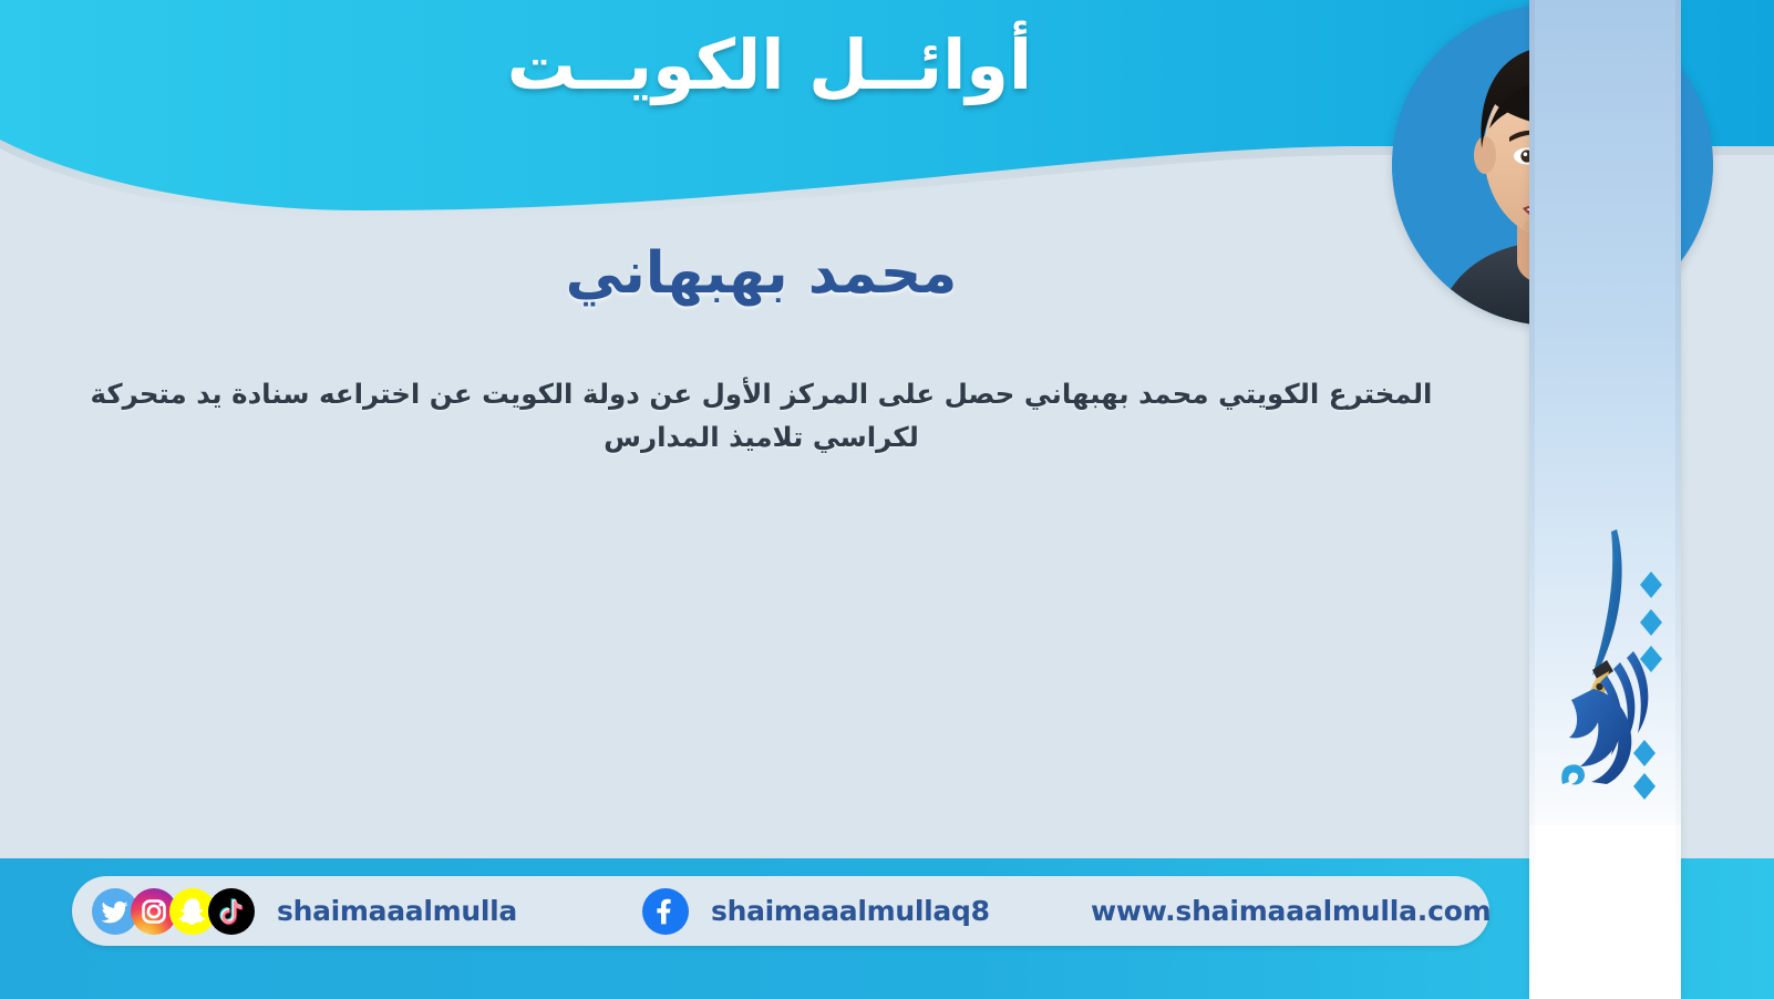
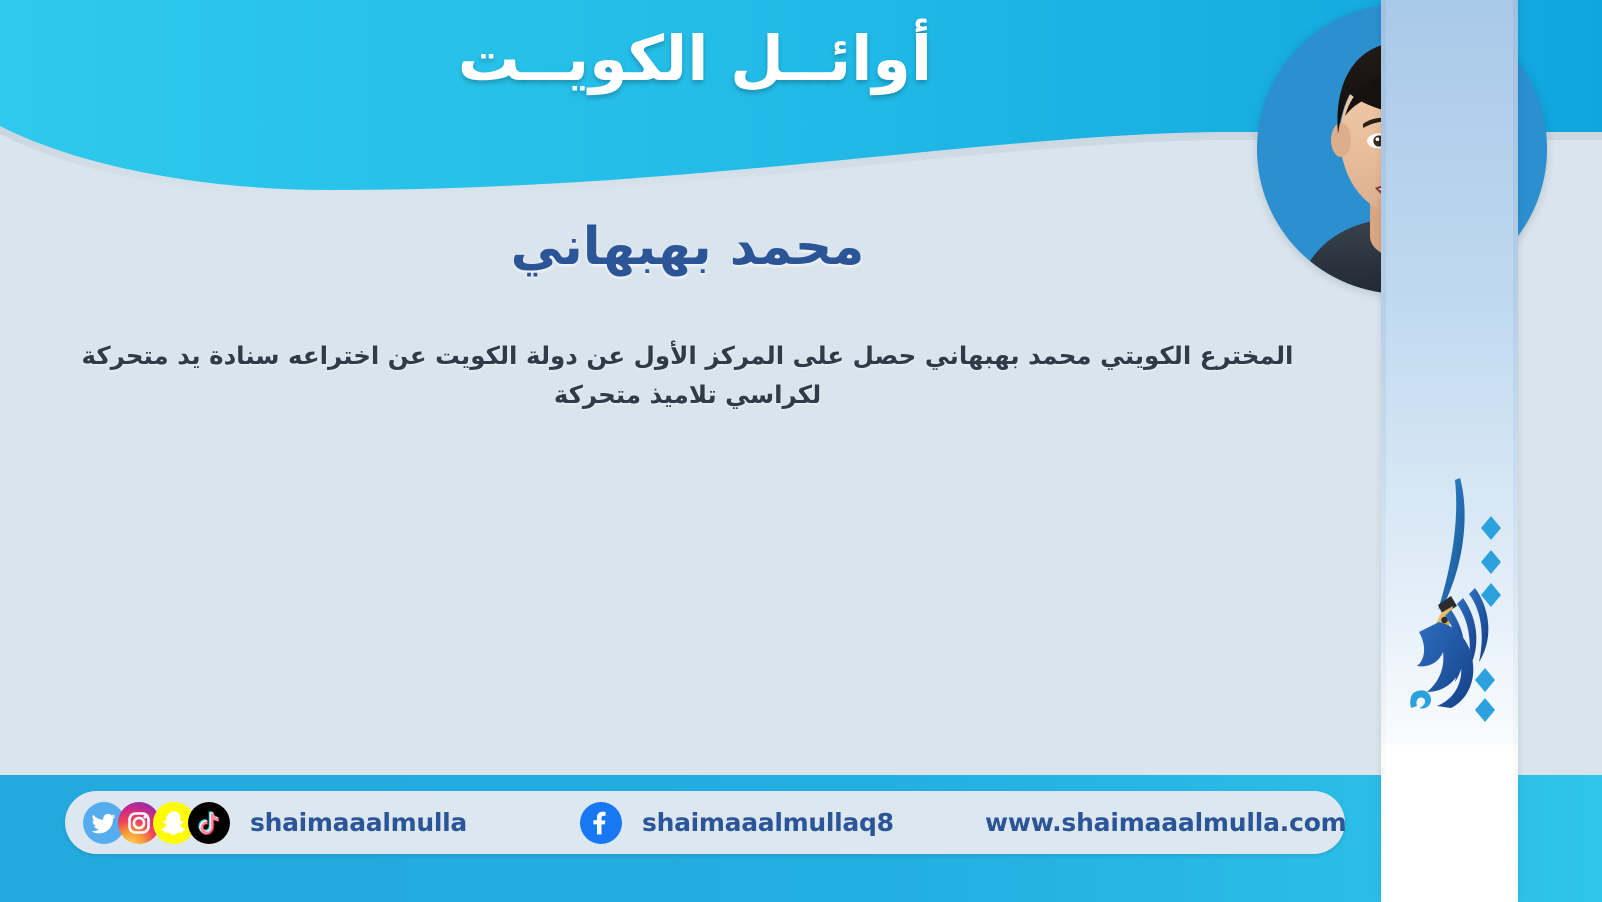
  أوائــل الكويــت
  محمد بهبهاني
- المخترع الكويتي محمد بهبهاني حصل على المركز الأول عن دولة الكويت عن اختراعه سنادة يد متحركة لكراسي تلاميذ المدارس
+ المخترع الكويتي محمد بهبهاني حصل على المركز الأول عن دولة الكويت عن اختراعه سنادة يد متحركة لكراسي تلاميذ متحركة
  shaimaaalmulla
  shaimaaalmullaq8
  www.shaimaaalmulla.com
